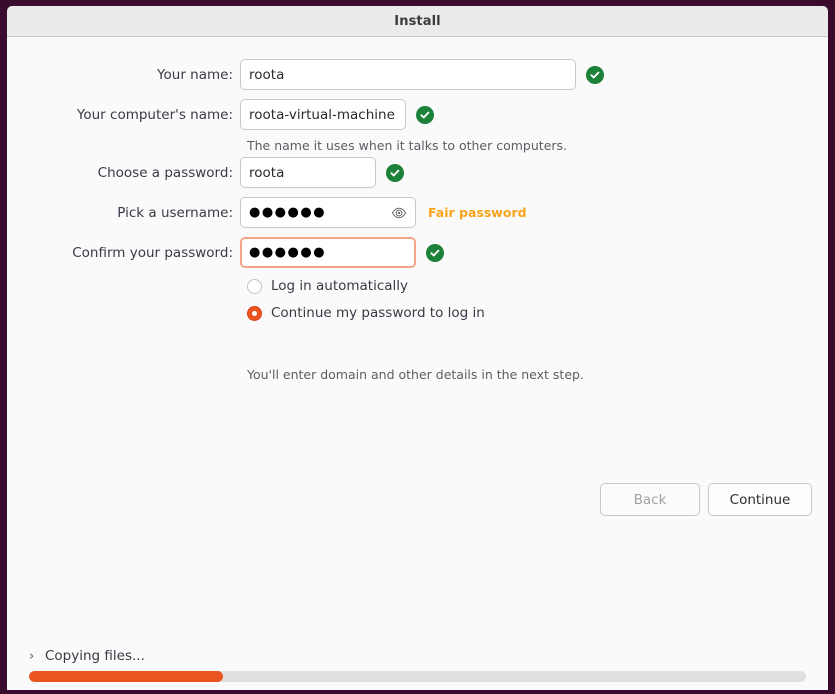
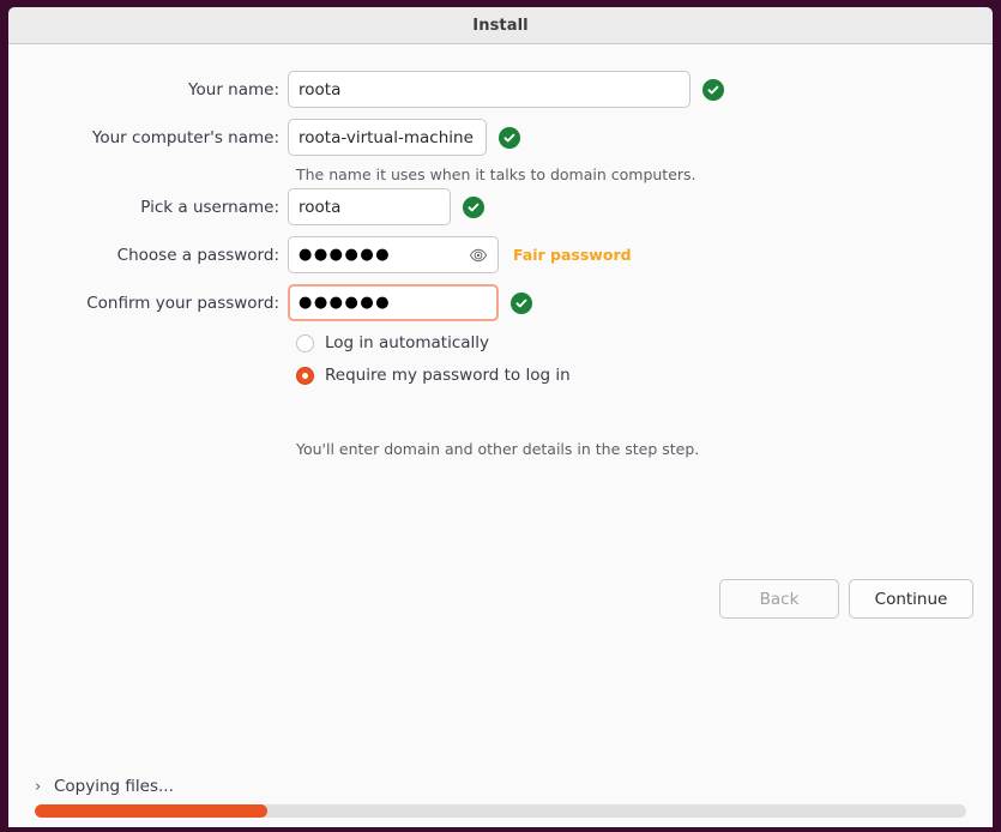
  Install
  Your name:
  roota
  Your computer's name:
  roota-virtual-machine
- The name it uses when it talks to other computers.
+ The name it uses when it talks to domain computers.
- Choose a password:
+ Pick a username:
  roota
- Pick a username:
+ Choose a password:
  ●●●●●●
  Fair password
  Confirm your password:
  ●●●●●●
  Log in automatically
- Continue my password to log in
+ Require my password to log in
- You'll enter domain and other details in the next step.
+ You'll enter domain and other details in the step step.
  Back
  Continue
  ›
  Copying files...
